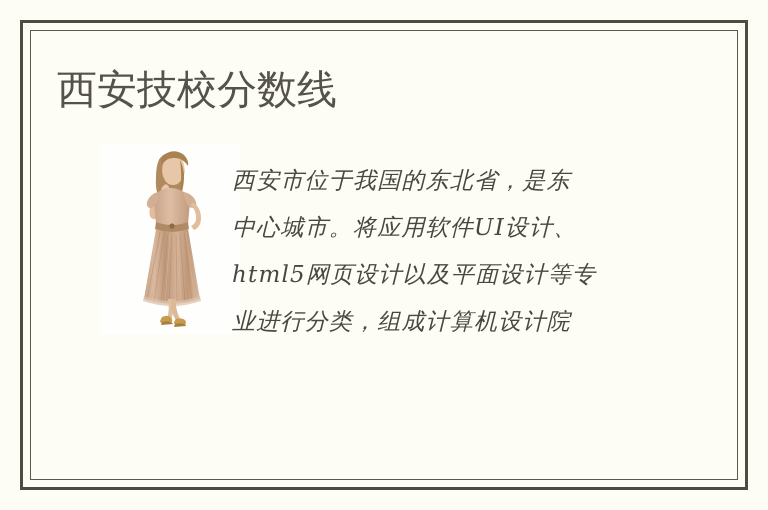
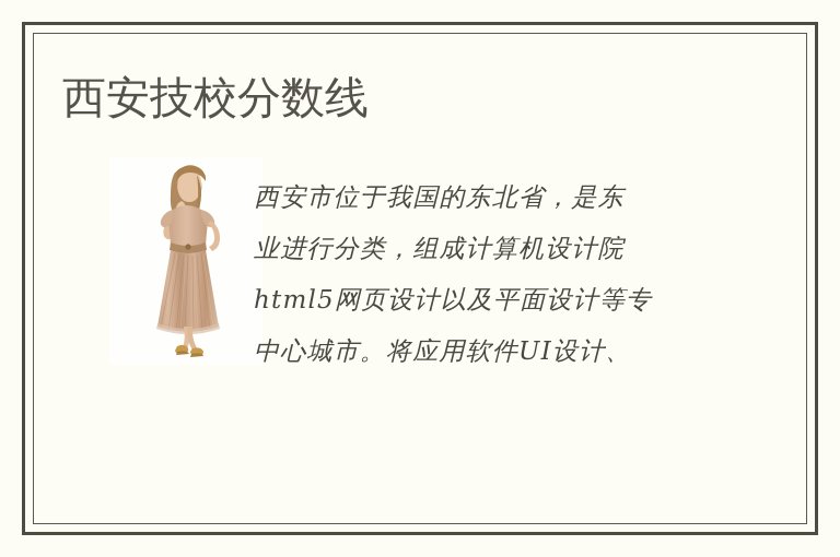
  西安技校分数线
  西安市位于我国的东北省，是东
- 中心城市。将应用软件UI设计、
+ 业进行分类，组成计算机设计院
  html5网页设计以及平面设计等专
- 业进行分类，组成计算机设计院
+ 中心城市。将应用软件UI设计、
